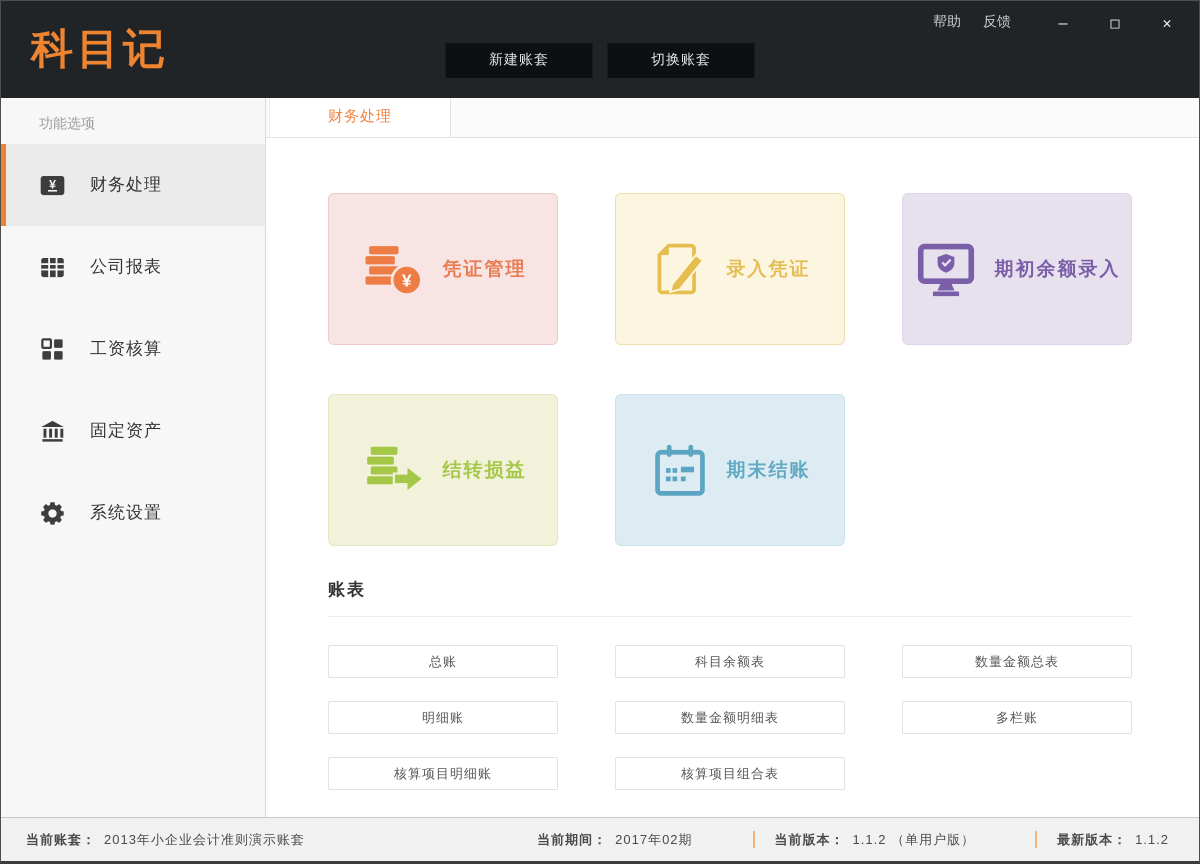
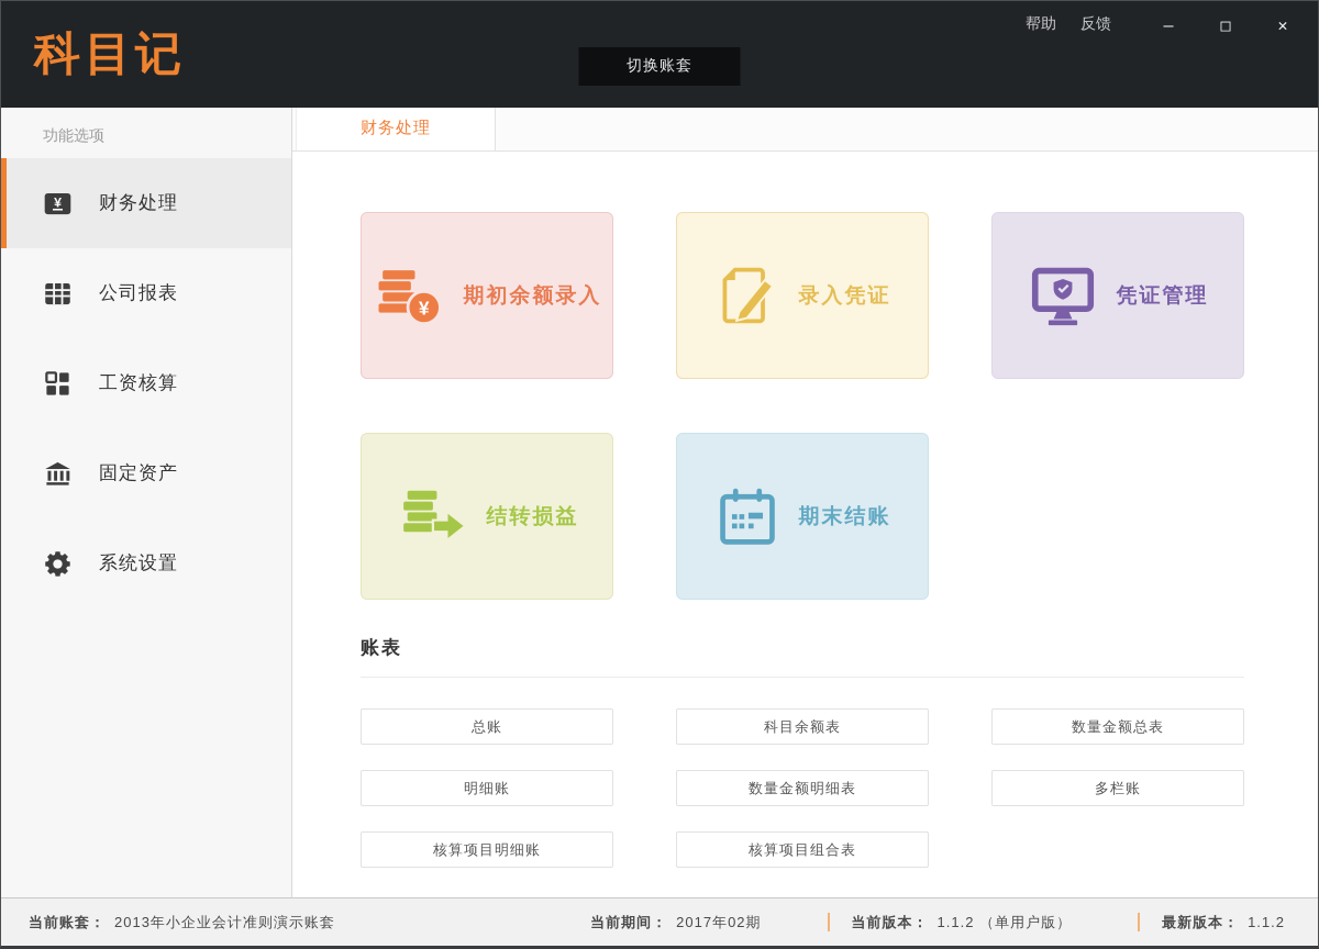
  科目记
- 新建账套
  切换账套
  帮助
  反馈
  —
  □
  ✕
  功能选项
  ¥
  财务处理
  公司报表
  工资核算
  固定资产
  系统设置
  财务处理
  ¥
- 凭证管理
+ 期初余额录入
  录入凭证
- 期初余额录入
+ 凭证管理
  结转损益
  期末结账
  账表
  总账
  科目余额表
  数量金额总表
  明细账
  数量金额明细表
  多栏账
  核算项目明细账
  核算项目组合表
  当前账套：
  2013年小企业会计准则演示账套
  当前期间：
  2017年02期
  当前版本：
  1.1.2 （单用户版）
  最新版本：
  1.1.2
